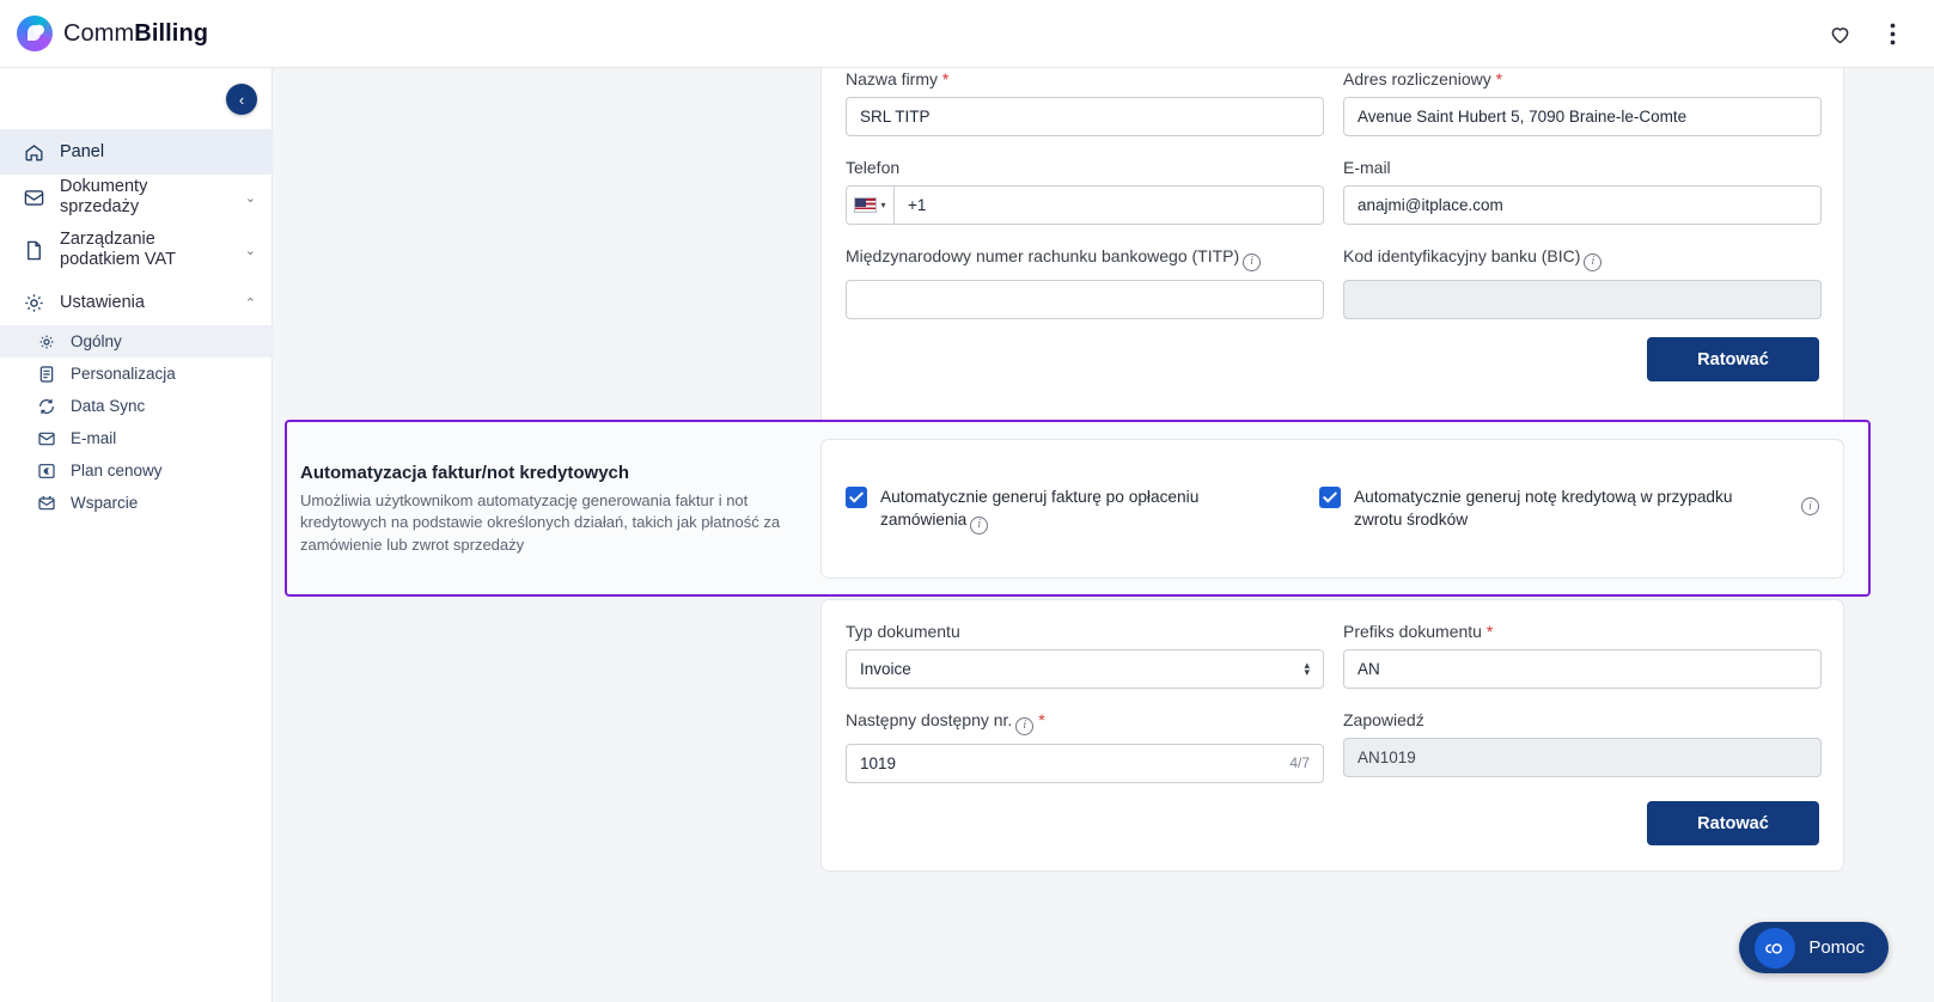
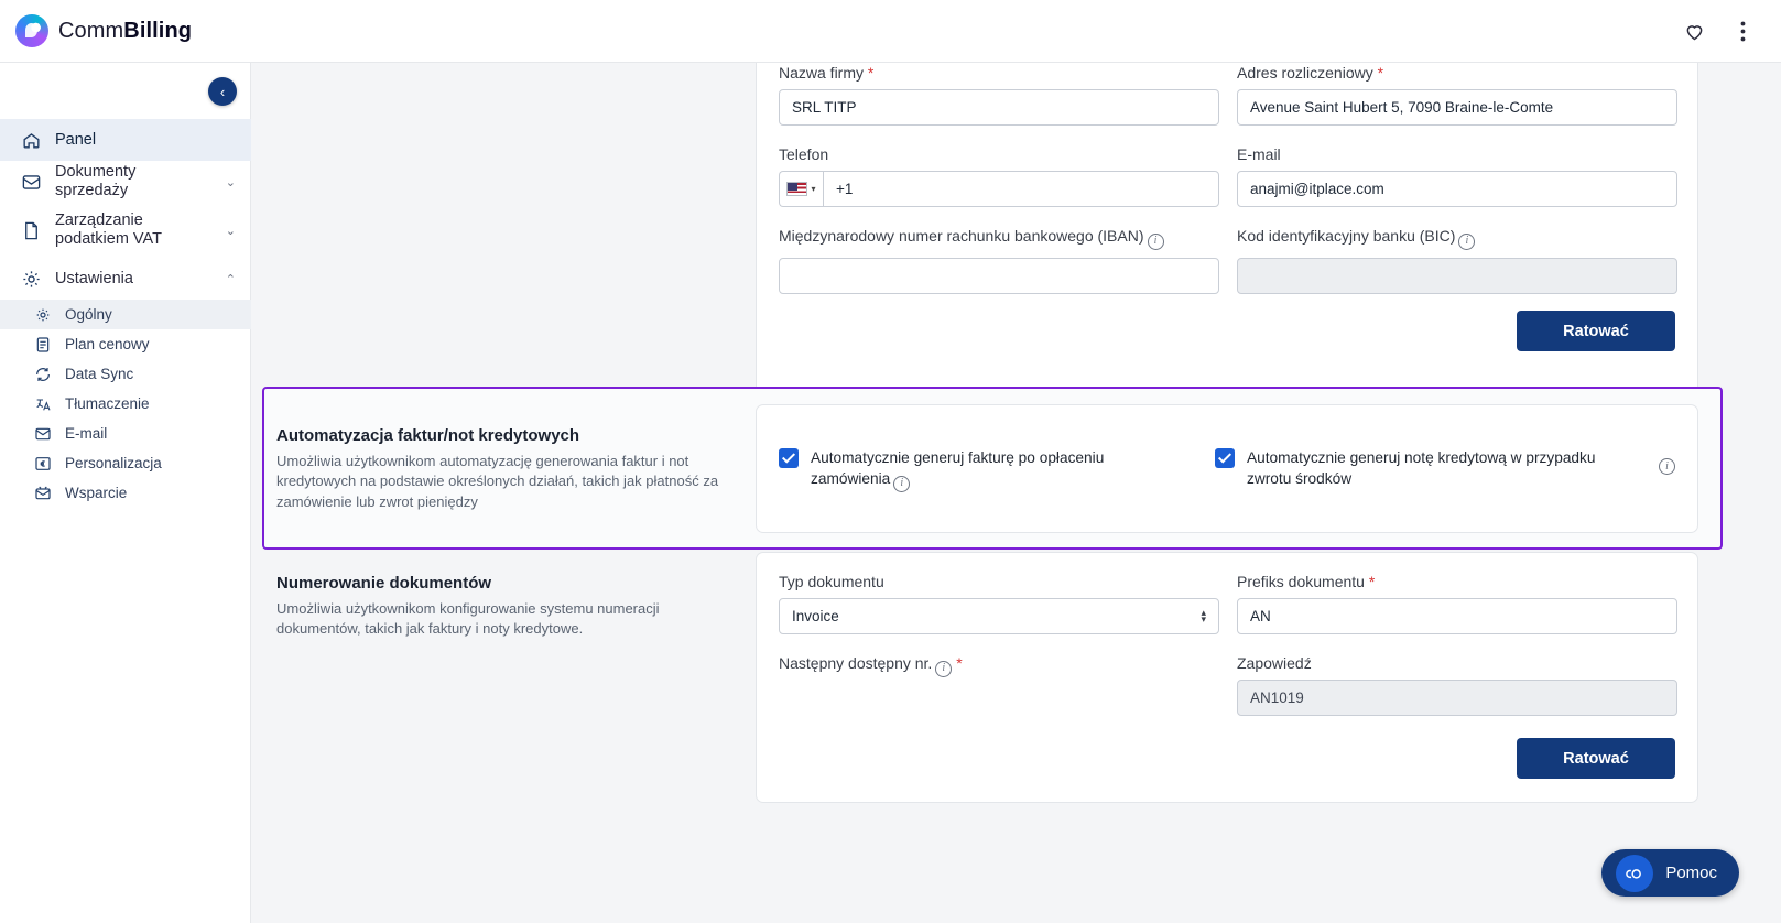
  CommBilling
  ‹
  Panel
  Dokumenty sprzedaży
  ⌄
  Zarządzanie podatkiem VAT
  ⌄
  Ustawienia
  ⌃
  Ogólny
- Personalizacja
+ Plan cenowy
  Data Sync
+ Tłumaczenie
  E-mail
- Plan cenowy
+ Personalizacja
  Wsparcie
  Nazwa firmy *
  SRL TITP
  Adres rozliczeniowy *
  Avenue Saint Hubert 5, 7090 Braine-le-Comte
  Telefon
  ▾
  +1
  E-mail
  anajmi@itplace.com
- Międzynarodowy numer rachunku bankowego (TITP) i
+ Międzynarodowy numer rachunku bankowego (IBAN) i
  Kod identyfikacyjny banku (BIC) i
  Ratować
  Automatyzacja faktur/not kredytowych
- Umożliwia użytkownikom automatyzację generowania faktur i not kredytowych na podstawie określonych działań, takich jak płatność za zamówienie lub zwrot sprzedaży
+ Umożliwia użytkownikom automatyzację generowania faktur i not kredytowych na podstawie określonych działań, takich jak płatność za zamówienie lub zwrot pieniędzy
  Automatycznie generuj fakturę po opłaceniu zamówienia i
  Automatycznie generuj notę kredytową w przypadku zwrotu środków
  i
+ Numerowanie dokumentów
+ Umożliwia użytkownikom konfigurowanie systemu numeracji dokumentów, takich jak faktury i noty kredytowe.
  Typ dokumentu
  Invoice
  ▴
  ▾
  Prefiks dokumentu *
  AN
  Następny dostępny nr. i *
- 1019
- 4/7
  Zapowiedź
  AN1019
  Ratować
  Pomoc
